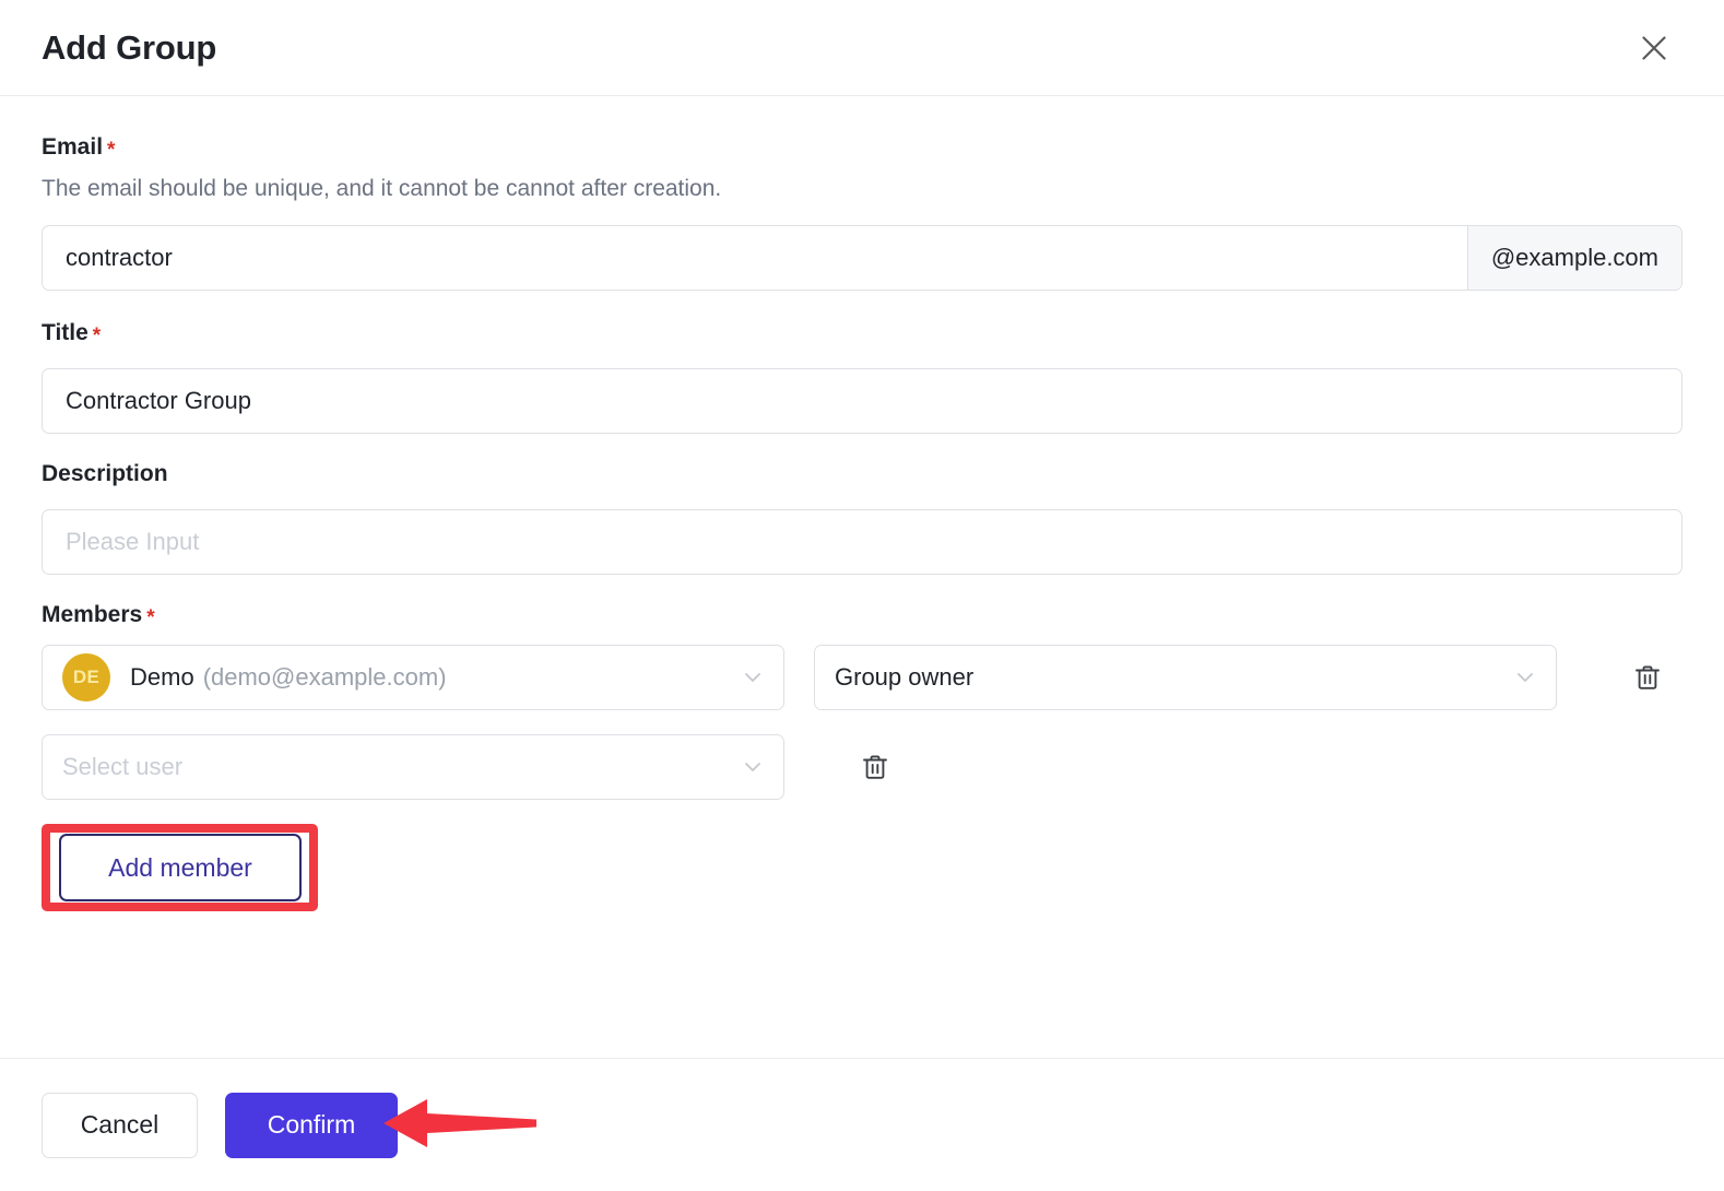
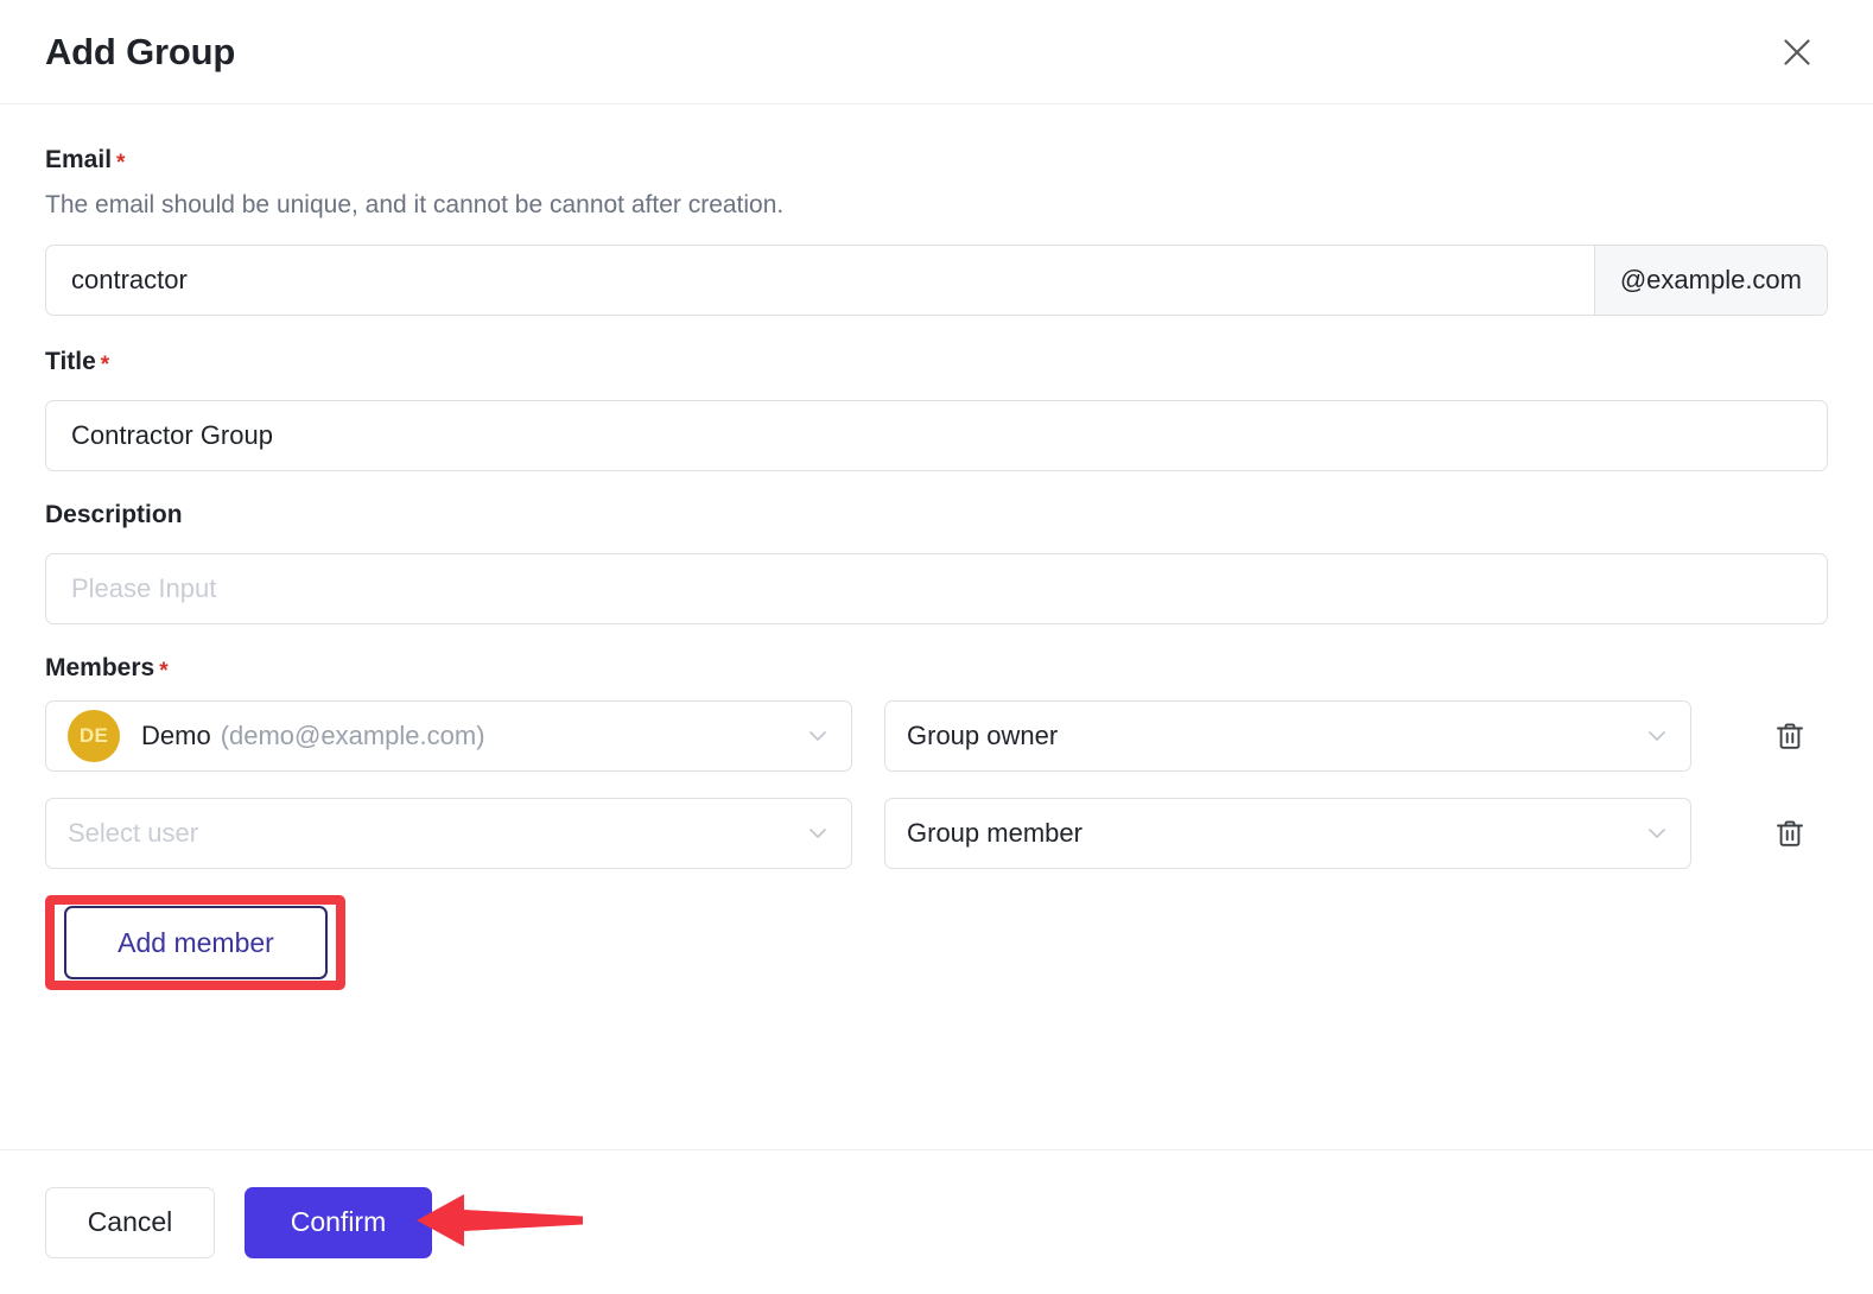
  Add Group
  Email *
  The email should be unique, and it cannot be cannot after creation.
  contractor
  @example.com
  Title *
  Contractor Group
  Description
  Please Input
  Members *
  DE
  Demo
  (demo@example.com)
  Group owner
  Select user
+ Group member
  Add member
  Cancel
  Confirm
